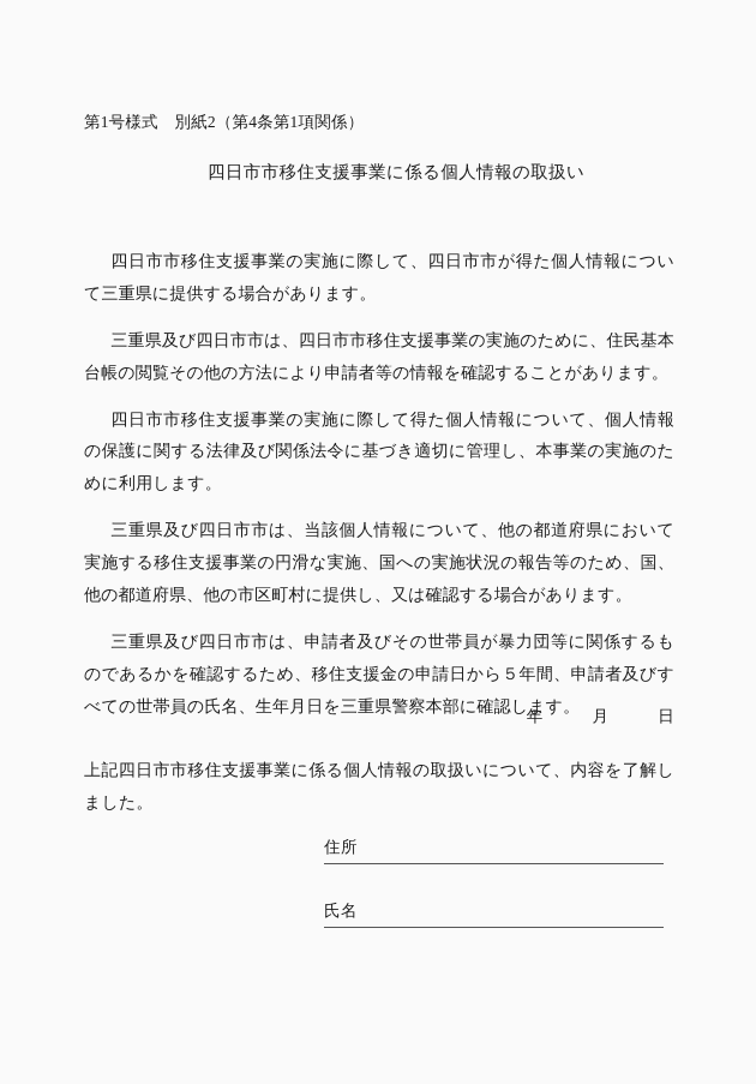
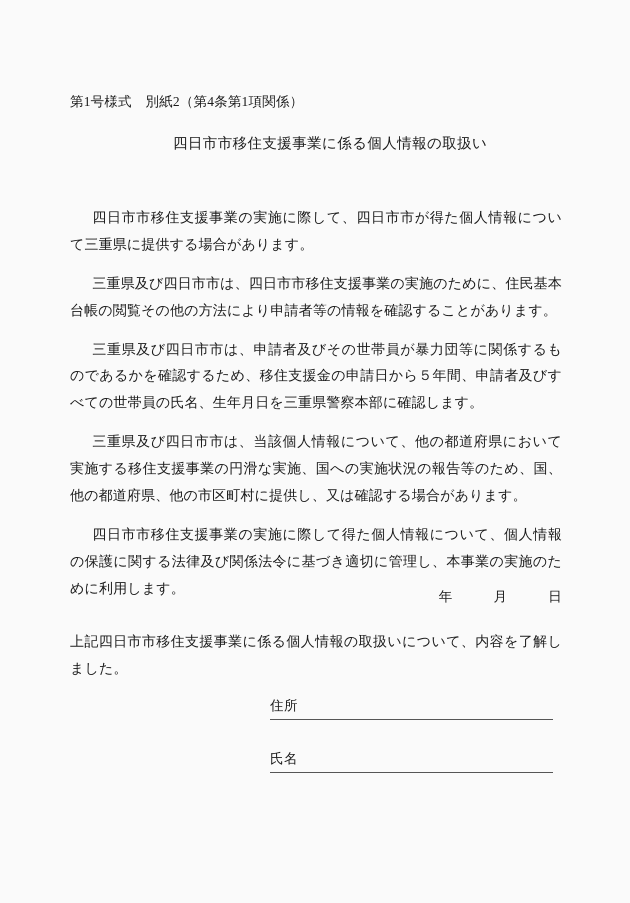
  第1号様式 別紙2（第4条第1項関係）
  四日市市移住支援事業に係る個人情報の取扱い
  四日市市移住支援事業の実施に際して、四日市市が得た個人情報について三重県に提供する場合があります。
  三重県及び四日市市は、四日市市移住支援事業の実施のために、住民基本台帳の閲覧その他の方法により申請者等の情報を確認することがあります。
- 四日市市移住支援事業の実施に際して得た個人情報について、個人情報の保護に関する法律及び関係法令に基づき適切に管理し、本事業の実施のために利用します。
+ 三重県及び四日市市は、申請者及びその世帯員が暴力団等に関係するものであるかを確認するため、移住支援金の申請日から５年間、申請者及びすべての世帯員の氏名、生年月日を三重県警察本部に確認します。
  三重県及び四日市市は、当該個人情報について、他の都道府県において実施する移住支援事業の円滑な実施、国への実施状況の報告等のため、国、他の都道府県、他の市区町村に提供し、又は確認する場合があります。
- 三重県及び四日市市は、申請者及びその世帯員が暴力団等に関係するものであるかを確認するため、移住支援金の申請日から５年間、申請者及びすべての世帯員の氏名、生年月日を三重県警察本部に確認します。
+ 四日市市移住支援事業の実施に際して得た個人情報について、個人情報の保護に関する法律及び関係法令に基づき適切に管理し、本事業の実施のために利用します。
  年 月 日
  上記四日市市移住支援事業に係る個人情報の取扱いについて、内容を了解しました。
  住所
  氏名
